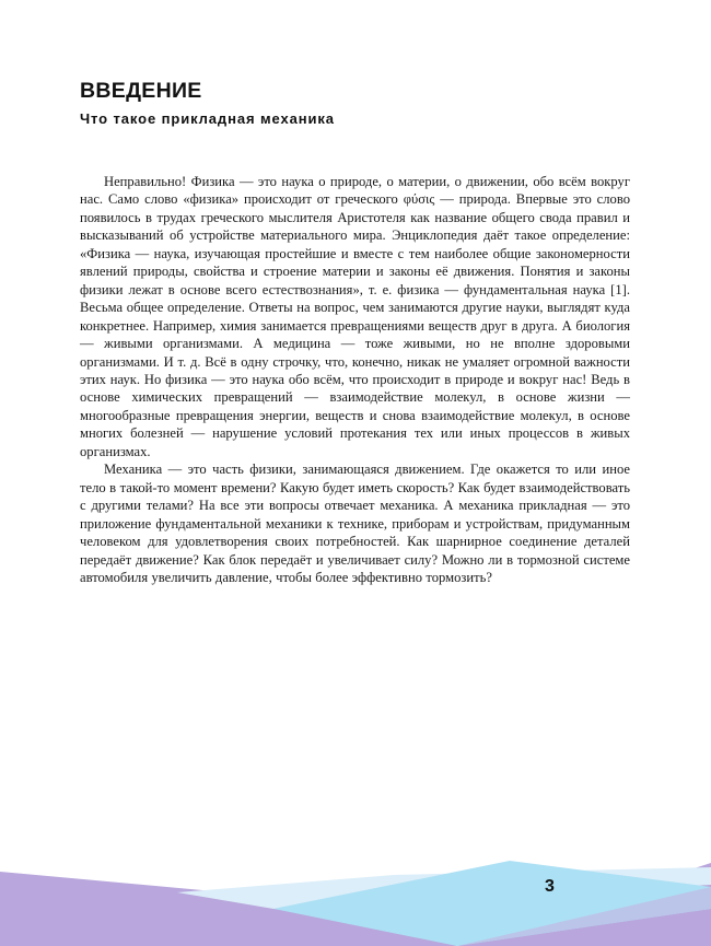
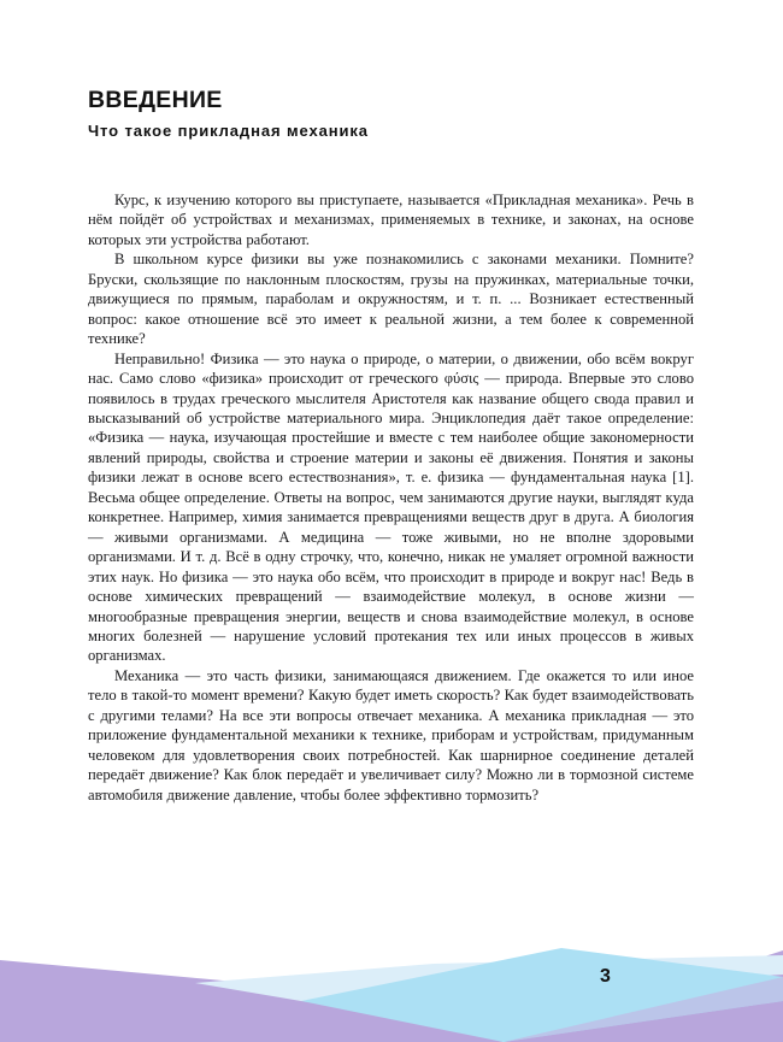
  ВВЕДЕНИЕ
  Что такое прикладная механика
+ Курс, к изучению которого вы приступаете, называется «Прикладная механика». Речь в нём пойдёт об устройствах и механизмах, применяемых в технике, и законах, на основе которых эти устройства работают.
+ В школьном курсе физики вы уже познакомились с законами механики. Помните? Бруски, скользящие по наклонным плоскостям, грузы на пружинках, материальные точки, движущиеся по прямым, параболам и окружностям, и т. п. ... Возникает естественный вопрос: какое отношение всё это имеет к реальной жизни, а тем более к современной технике?
  Неправильно! Физика — это наука о природе, о материи, о движении, обо всём вокруг нас. Само слово «физика» происходит от греческого φύσις — природа. Впервые это слово появилось в трудах греческого мыслителя Аристотеля как название общего свода правил и высказываний об устройстве материального мира. Энциклопедия даёт такое определение: «Физика — наука, изучающая простейшие и вместе с тем наиболее общие закономерности явлений природы, свойства и строение материи и законы её движения. Понятия и законы физики лежат в основе всего естествознания», т. е. физика — фундаментальная наука [1]. Весьма общее определение. Ответы на вопрос, чем занимаются другие науки, выглядят куда конкретнее. Например, химия занимается превращениями веществ друг в друга. А биология — живыми организмами. А медицина — тоже живыми, но не вполне здоровыми организмами. И т. д. Всё в одну строчку, что, конечно, никак не умаляет огромной важности этих наук. Но физика — это наука обо всём, что происходит в природе и вокруг нас! Ведь в основе химических превращений — взаимодействие молекул, в основе жизни — многообразные превращения энергии, веществ и снова взаимодействие молекул, в основе многих болезней — нарушение условий протекания тех или иных процессов в живых организмах.
- Механика — это часть физики, занимающаяся движением. Где окажется то или иное тело в такой-то момент времени? Какую будет иметь скорость? Как будет взаимодействовать с другими телами? На все эти вопросы отвечает механика. А механика прикладная — это приложение фундаментальной механики к технике, приборам и устройствам, придуманным человеком для удовлетворения своих потребностей. Как шарнирное соединение деталей передаёт движение? Как блок передаёт и увеличивает силу? Можно ли в тормозной системе автомобиля увеличить давление, чтобы более эффективно тормозить?
+ Механика — это часть физики, занимающаяся движением. Где окажется то или иное тело в такой-то момент времени? Какую будет иметь скорость? Как будет взаимодействовать с другими телами? На все эти вопросы отвечает механика. А механика прикладная — это приложение фундаментальной механики к технике, приборам и устройствам, придуманным человеком для удовлетворения своих потребностей. Как шарнирное соединение деталей передаёт движение? Как блок передаёт и увеличивает силу? Можно ли в тормозной системе автомобиля движение давление, чтобы более эффективно тормозить?
  3
